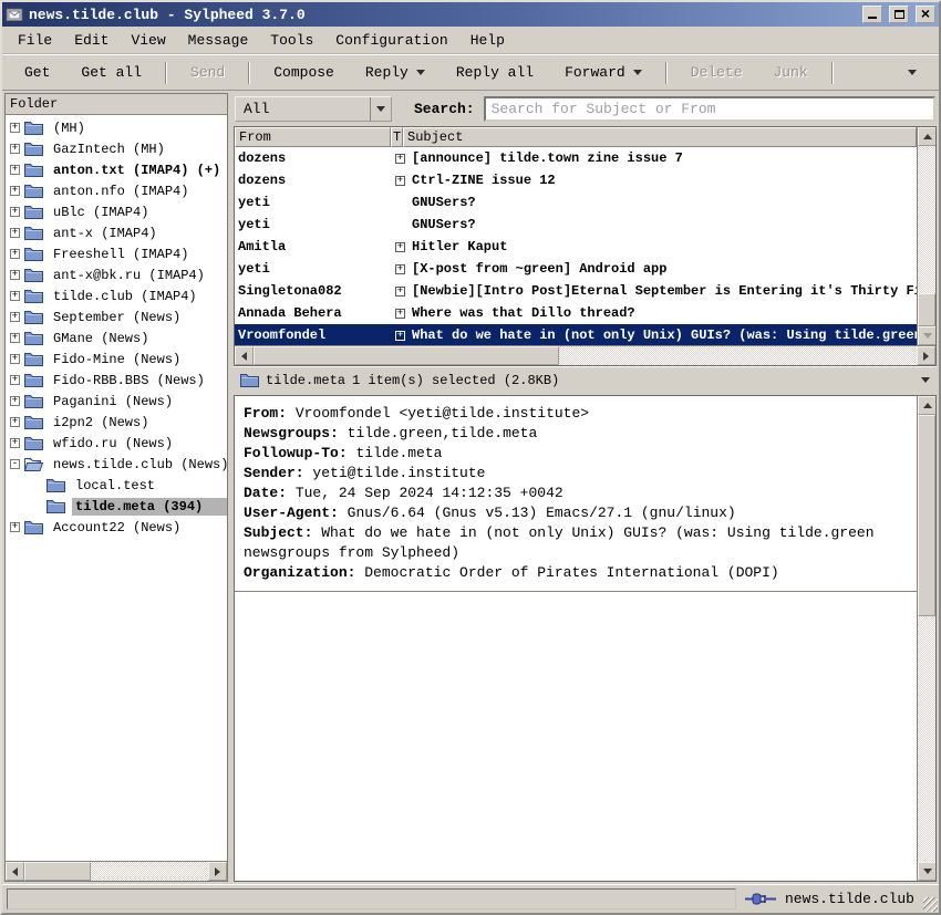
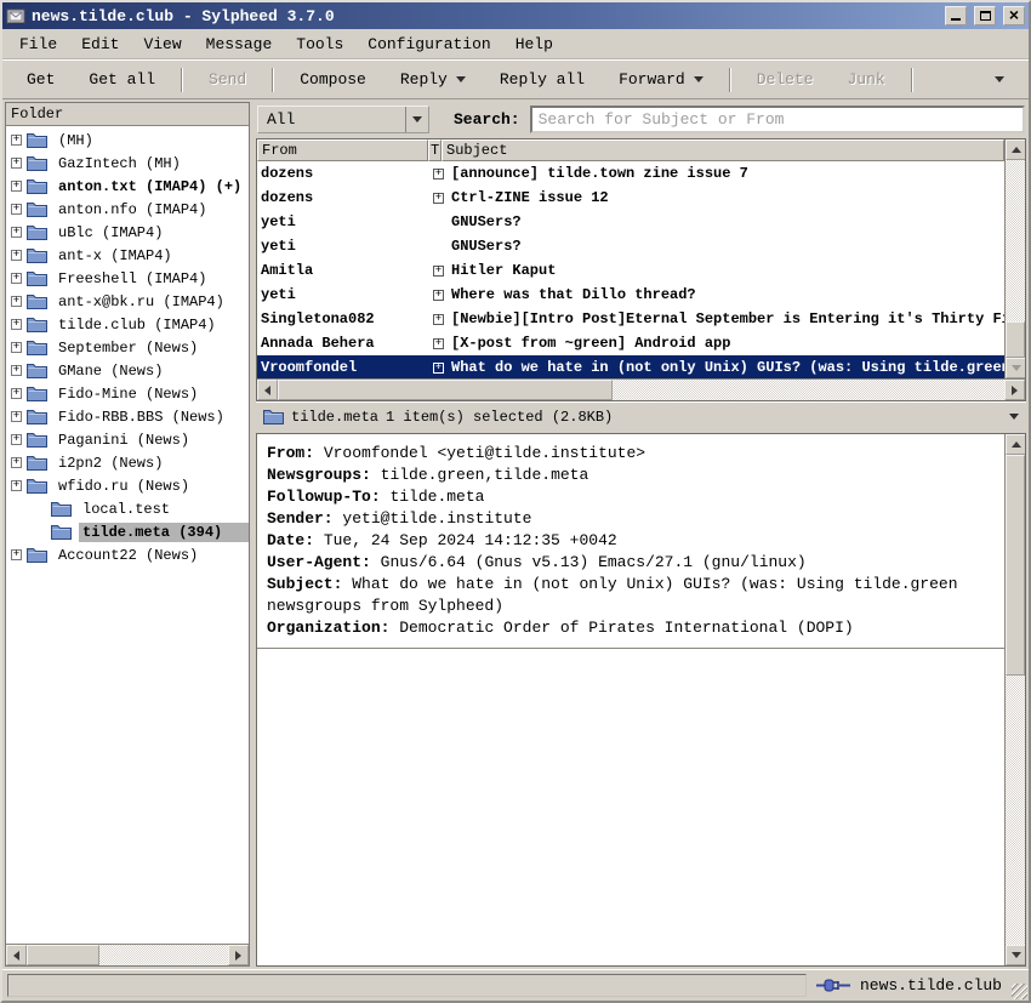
  news.tilde.club - Sylpheed 3.7.0
  File
  Edit
  View
  Message
  Tools
  Configuration
  Help
  Get
  Get all
  Send
  Compose
  Reply
  Reply all
  Forward
  Delete
  Junk
  Folder
  +
  (MH)
  +
  GazIntech (MH)
  +
  anton.txt (IMAP4) (+)
  +
  anton.nfo (IMAP4)
  +
  uBlc (IMAP4)
  +
  ant-x (IMAP4)
  +
  Freeshell (IMAP4)
  +
  ant-x@bk.ru (IMAP4)
  +
  tilde.club (IMAP4)
  +
  September (News)
  +
  GMane (News)
  +
  Fido-Mine (News)
  +
  Fido-RBB.BBS (News)
  +
  Paganini (News)
  +
  i2pn2 (News)
  +
  wfido.ru (News)
- -
- news.tilde.club (News)
  local.test
  tilde.meta (394)
  +
  Account22 (News)
  All
  Search:
  Search for Subject or From
  From
  T
  Subject
  dozens
  +
  [announce] tilde.town zine issue 7
  dozens
  +
  Ctrl-ZINE issue 12
  yeti
  GNUSers?
  yeti
  GNUSers?
  Amitla
  +
  Hitler Kaput
  yeti
  +
- [X-post from ~green] Android app
+ Where was that Dillo thread?
  Singletona082
  +
  [Newbie][Intro Post]Eternal September is Entering it's Thirty F
  Annada Behera
  +
- Where was that Dillo thread?
+ [X-post from ~green] Android app
  Vroomfondel
  +
  What do we hate in (not only Unix) GUIs? (was: Using tilde.gree
  tilde.meta
  1 item(s) selected (2.8KB)
  From: Vroomfondel <yeti@tilde.institute>
  Newsgroups: tilde.green,tilde.meta
  Followup-To: tilde.meta
  Sender: yeti@tilde.institute
  Date: Tue, 24 Sep 2024 14:12:35 +0042
  User-Agent: Gnus/6.64 (Gnus v5.13) Emacs/27.1 (gnu/linux)
  Subject: What do we hate in (not only Unix) GUIs? (was: Using tilde.green newsgroups from Sylpheed)
  Organization: Democratic Order of Pirates International (DOPI)
  news.tilde.club
